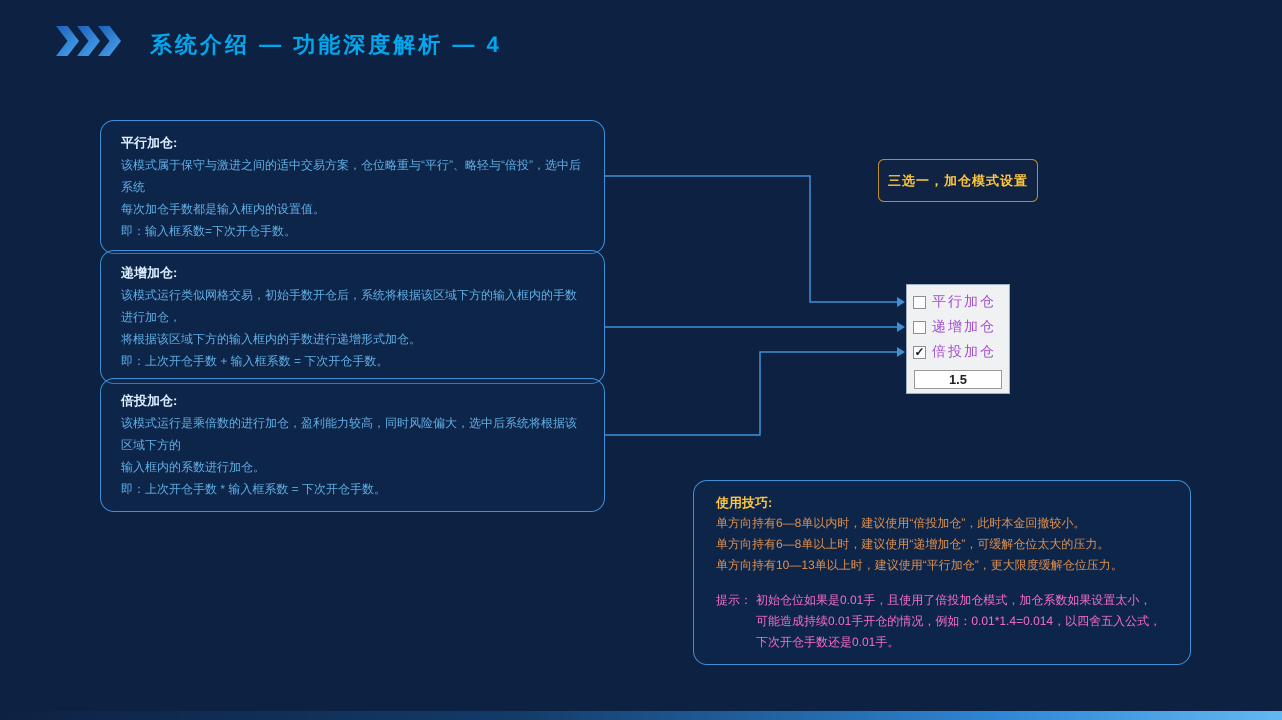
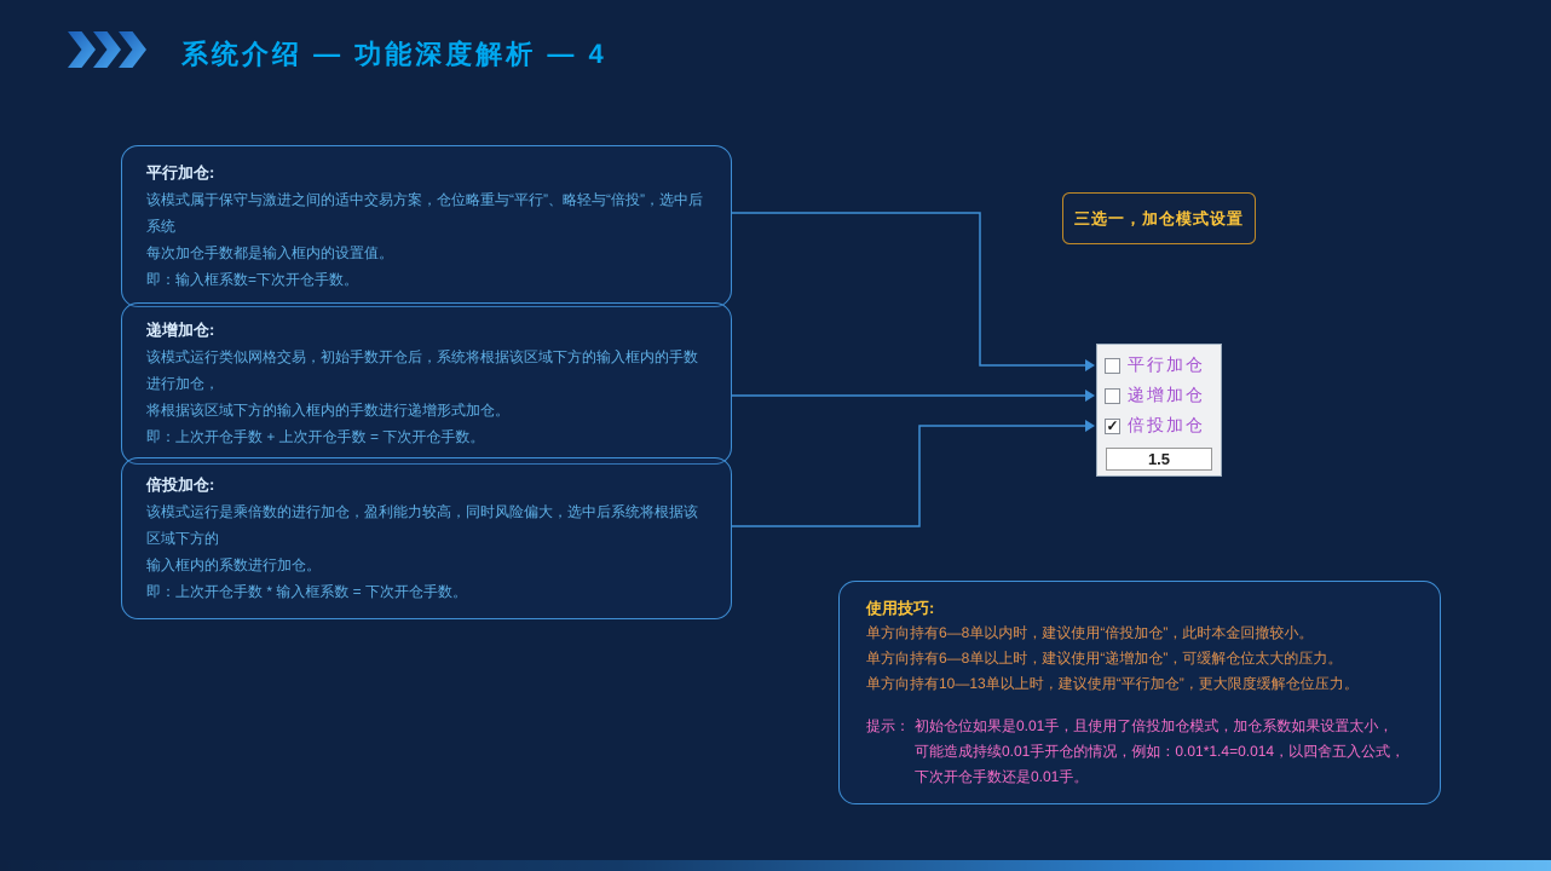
  系统介绍 — 功能深度解析 — 4
  平行加仓:
  该模式属于保守与激进之间的适中交易方案，仓位略重与“平行”、略轻与“倍投”，选中后系统
  每次加仓手数都是输入框内的设置值。
  即：输入框系数=下次开仓手数。
  递增加仓:
  该模式运行类似网格交易，初始手数开仓后，系统将根据该区域下方的输入框内的手数进行加仓，
  将根据该区域下方的输入框内的手数进行递增形式加仓。
- 即：上次开仓手数 + 输入框系数 = 下次开仓手数。
+ 即：上次开仓手数 + 上次开仓手数 = 下次开仓手数。
  倍投加仓:
  该模式运行是乘倍数的进行加仓，盈利能力较高，同时风险偏大，选中后系统将根据该区域下方的
  输入框内的系数进行加仓。
  即：上次开仓手数 * 输入框系数 = 下次开仓手数。
  三选一，加仓模式设置
  平行加仓
  递增加仓
  ✓
  倍投加仓
  1.5
  使用技巧:
  单方向持有6—8单以内时，建议使用“倍投加仓”，此时本金回撤较小。
  单方向持有6—8单以上时，建议使用“递增加仓”，可缓解仓位太大的压力。
  单方向持有10—13单以上时，建议使用“平行加仓”，更大限度缓解仓位压力。
  提示： 初始仓位如果是0.01手，且使用了倍投加仓模式，加仓系数如果设置太小，
  可能造成持续0.01手开仓的情况，例如：0.01*1.4=0.014，以四舍五入公式，
  下次开仓手数还是0.01手。
